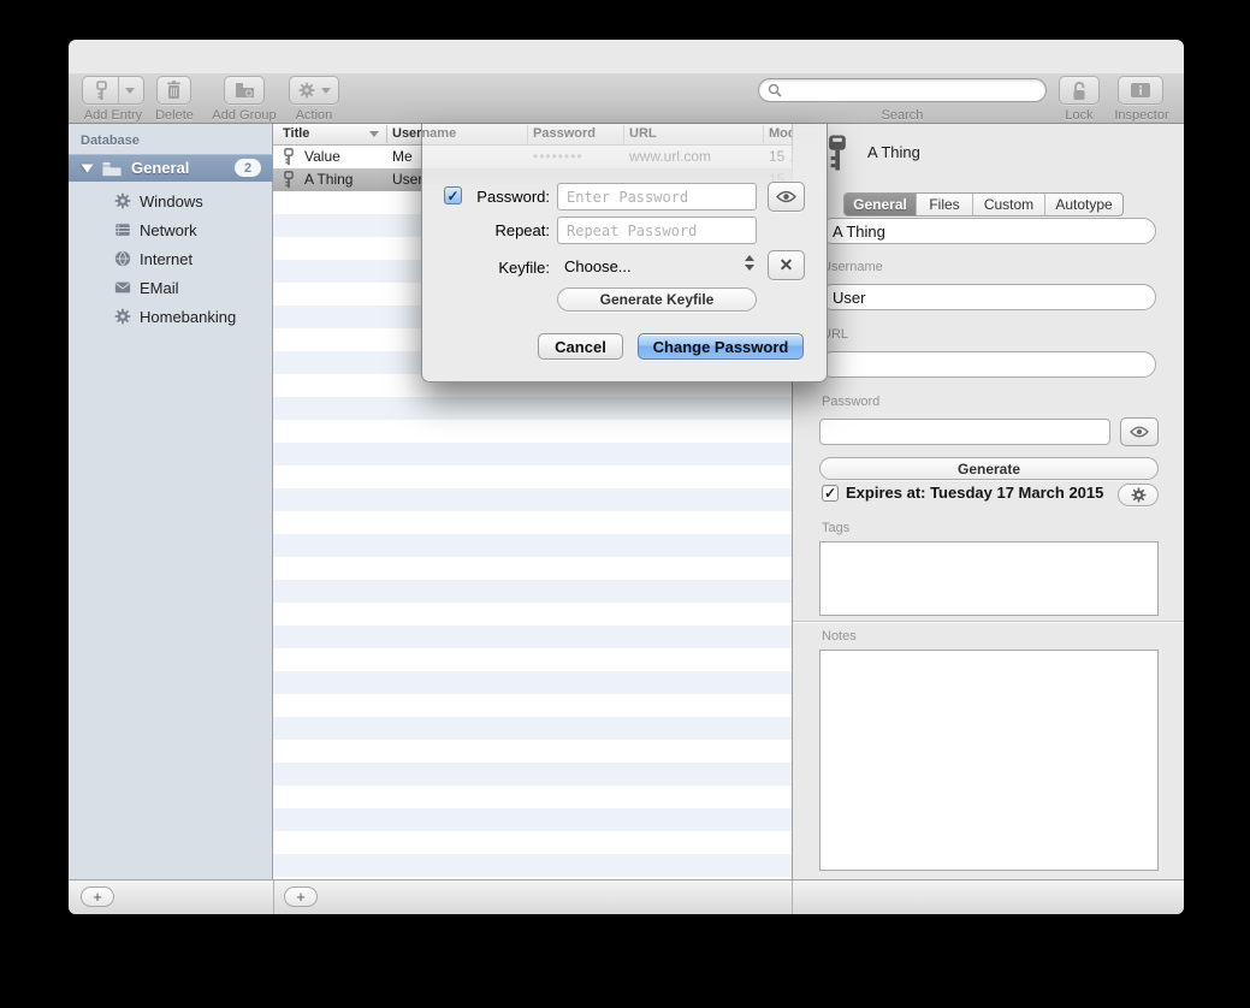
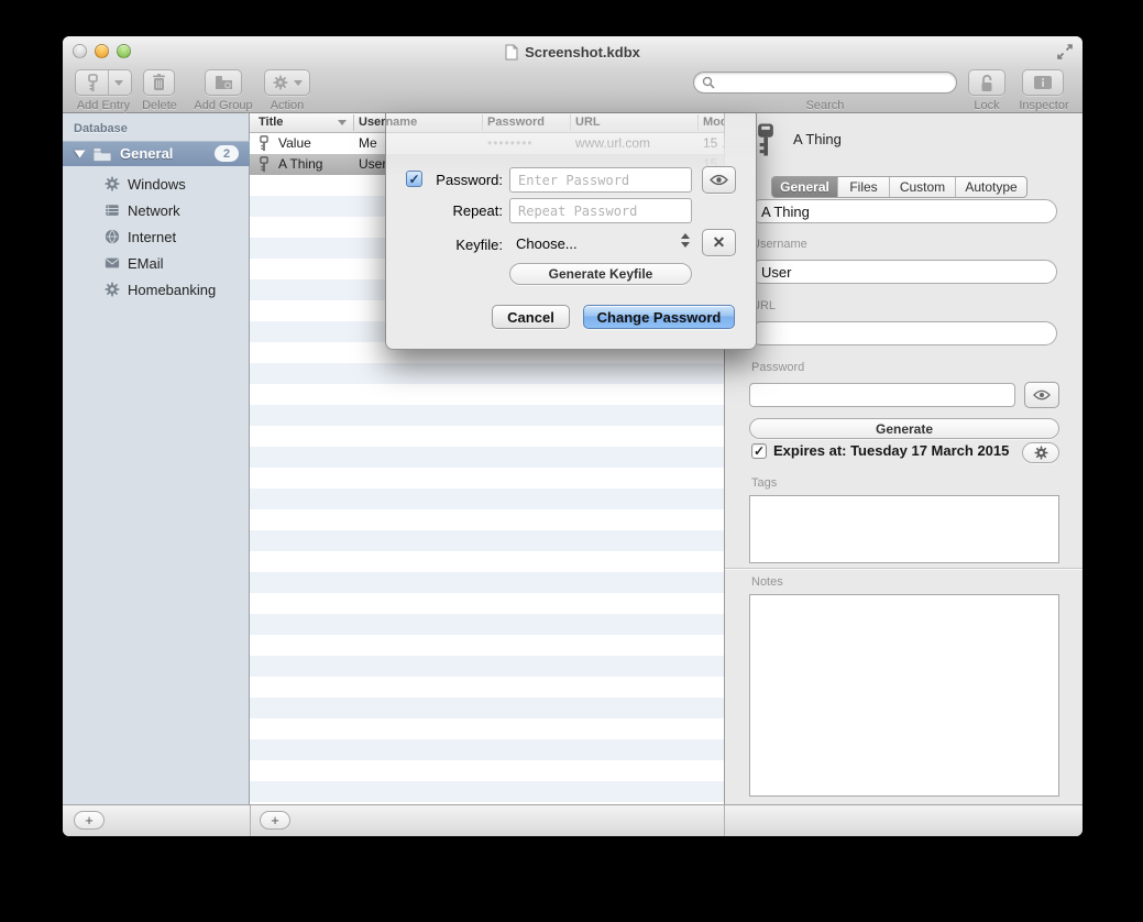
+ Screenshot.kdbx
  Add Entry
  Delete
  Add Group
  Action
  Search
  Lock
  Inspector
  Database
  General
  2
  Windows
  Network
  Internet
  EMail
  Homebanking
  Title
  Value
  Me
  A Thing
  Use
  A Thing
  General
  Files
  Custom
  Autotype
  A Thing
  sername
  User
  Password
  Generate
  ✓
  Expires at: Tuesday 17 March 2015
  Tags
  Notes
  +
  +
  ✓
  Password:
  Enter Password
  Repeat:
  Repeat Password
  Keyfile:
  Choose...
  ✕
  Generate Keyfile
  Cancel
  Change Password
